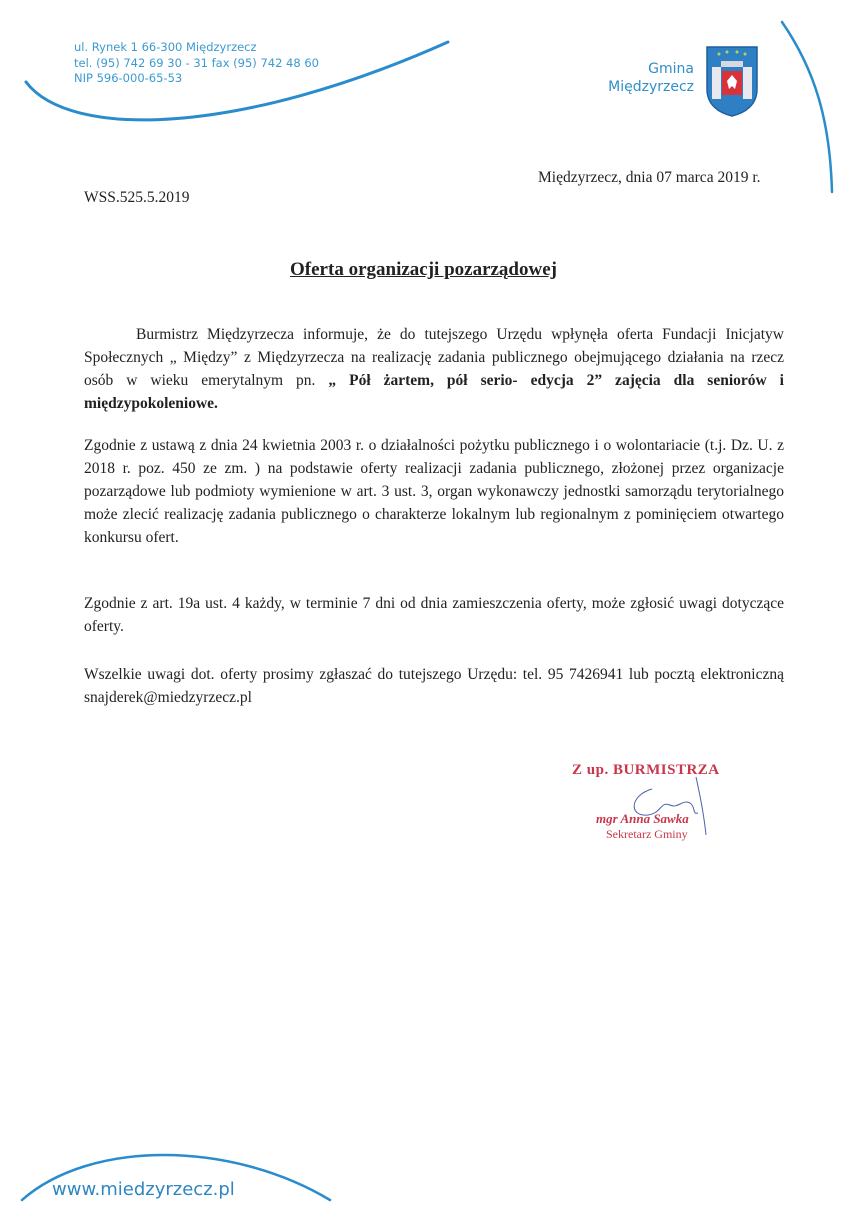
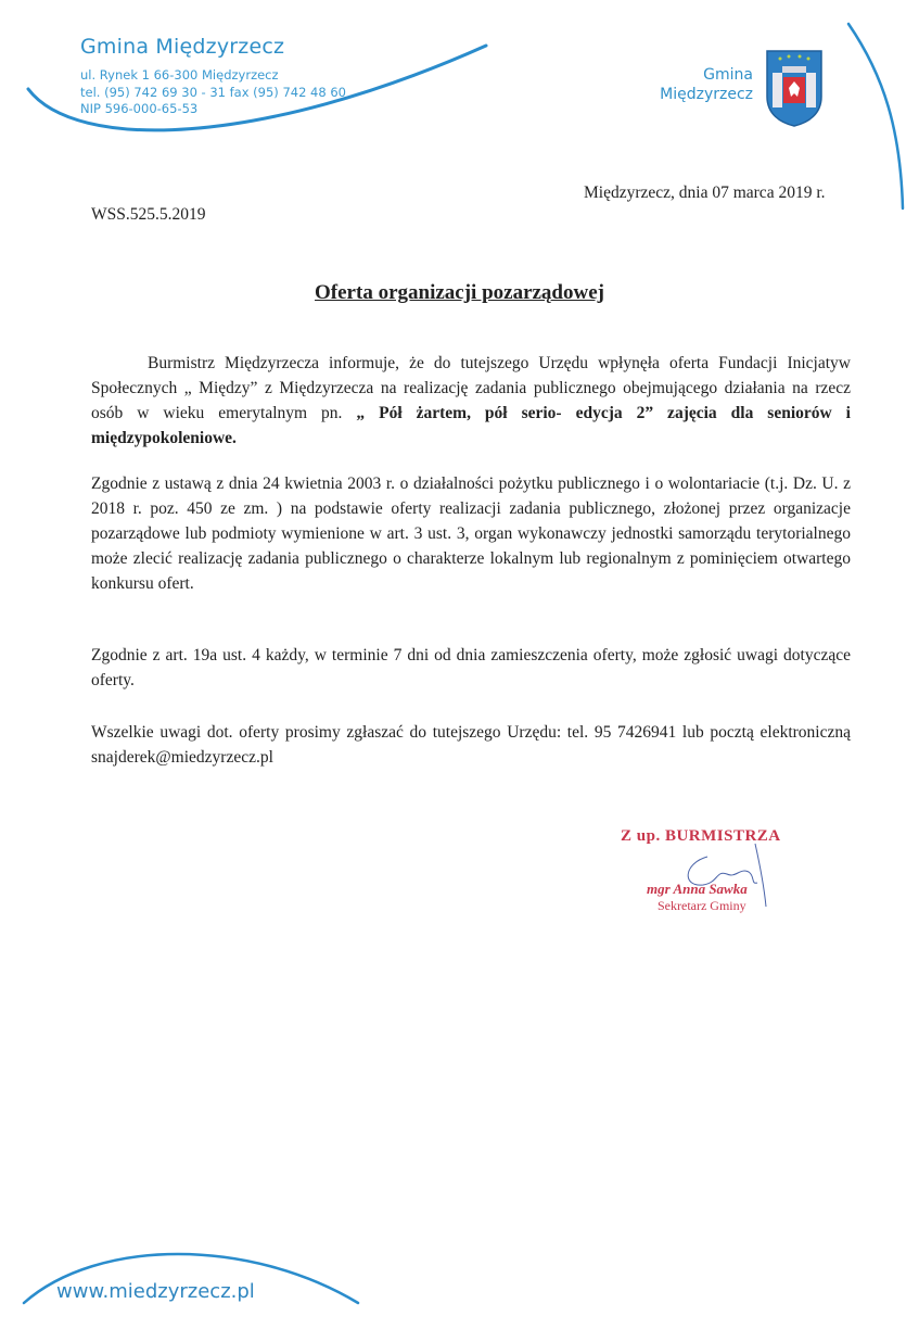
+ Gmina Międzyrzecz
  ul. Rynek 1 66-300 Międzyrzecz
  tel. (95) 742 69 30 - 31 fax (95) 742 48 60
  NIP 596-000-65-53
  Gmina
  Międzyrzecz
  Międzyrzecz, dnia 07 marca 2019 r.
  WSS.525.5.2019
  Oferta organizacji pozarządowej
  Burmistrz Międzyrzecza informuje, że do tutejszego Urzędu wpłynęła oferta Fundacji Inicjatyw Społecznych „ Między” z Międzyrzecza na realizację zadania publicznego obejmującego działania na rzecz osób w wieku emerytalnym pn. „ Pół żartem, pół serio- edycja 2” zajęcia dla seniorów i międzypokoleniowe.
  Zgodnie z ustawą z dnia 24 kwietnia 2003 r. o działalności pożytku publicznego i o wolontariacie (t.j. Dz. U. z 2018 r. poz. 450 ze zm. ) na podstawie oferty realizacji zadania publicznego, złożonej przez organizacje pozarządowe lub podmioty wymienione w art. 3 ust. 3, organ wykonawczy jednostki samorządu terytorialnego może zlecić realizację zadania publicznego o charakterze lokalnym lub regionalnym z pominięciem otwartego konkursu ofert.
  Zgodnie z art. 19a ust. 4 każdy, w terminie 7 dni od dnia zamieszczenia oferty, może zgłosić uwagi dotyczące oferty.
  Wszelkie uwagi dot. oferty prosimy zgłaszać do tutejszego Urzędu: tel. 95 7426941 lub pocztą elektroniczną snajderek@miedzyrzecz.pl
  Z up. BURMISTRZA
  mgr Anna Sawka
  Sekretarz Gminy
  www.miedzyrzecz.pl
